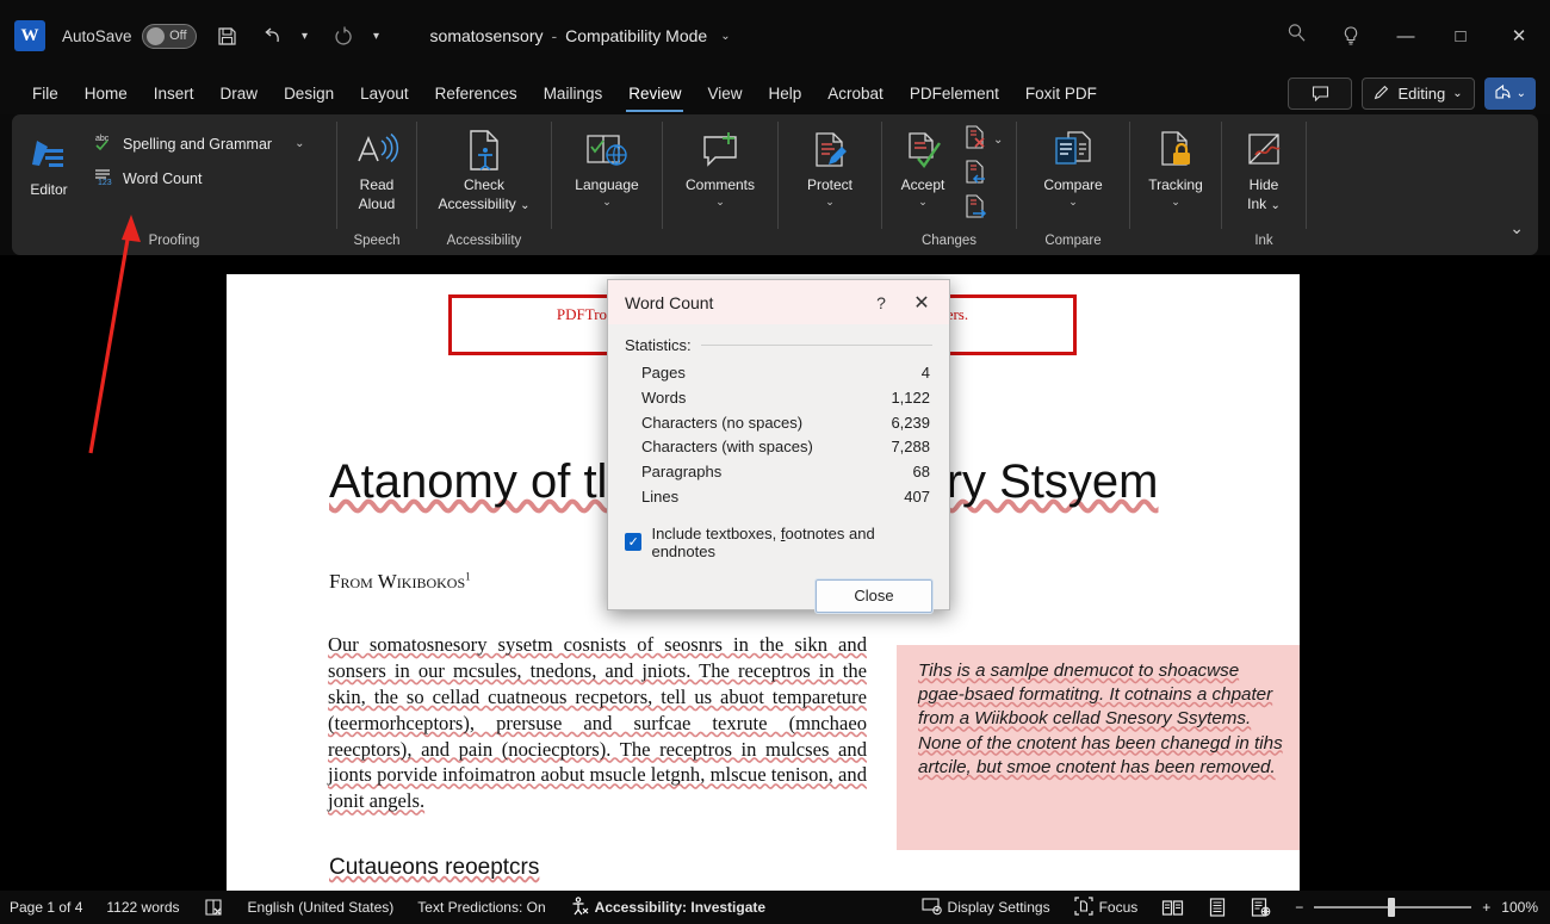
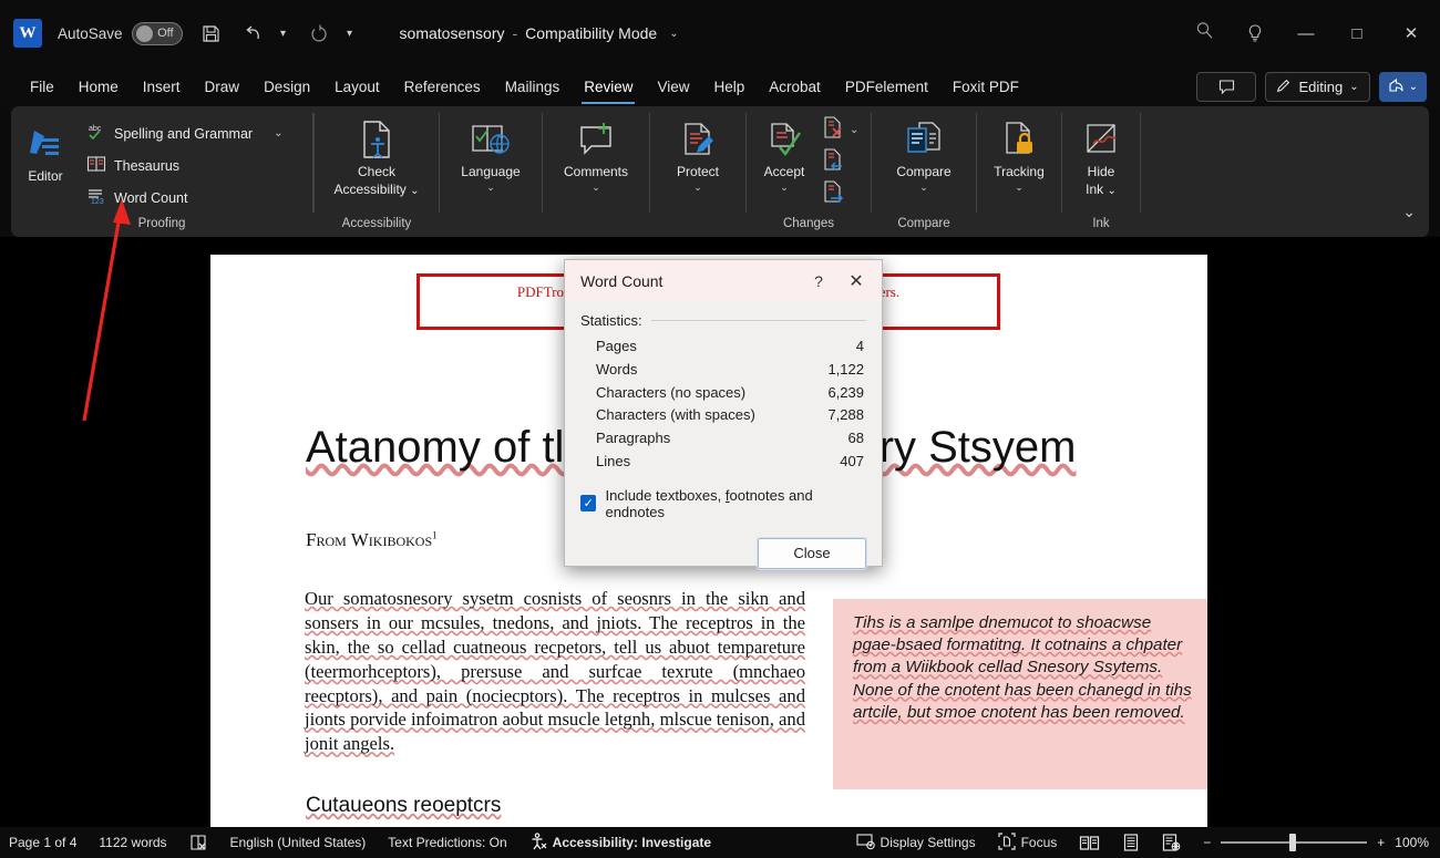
  W
  AutoSave
  Off
  ▾
  ▾
  somatosensory
  -
  Compatibility Mode
  ⌄
  —
  □
  ✕
  File
  Home
  Insert
  Draw
  Design
  Layout
  References
  Mailings
  Review
  View
  Help
  Acrobat
  PDFelement
  Foxit PDF
  Editing
  ⌄
  ⌄
  Editor
  Spelling and Grammar
  ⌄
+ Thesaurus
  Word Count
  Proofing
- Read
- Aloud
- Speech
  Check
  Accessibility ⌄
  Accessibility
  Language
  ⌄
  Comments
  ⌄
  Protect
  ⌄
  Accept
  ⌄
  ⌄
  Changes
  Compare
  ⌄
  Compare
  Tracking
  ⌄
  Hide
  Ink ⌄
  Ink
  ⌄
  Atanomy of tl ry Stsyem
  From Wikibokos1
  Our somatosnesory sysetm cosnists of seosnrs in the sikn and sonsers in our mcsules, tnedons, and jniots. The receptros in the skin, the so cellad cuatneous recpetors, tell us abuot tempareture (teermorhceptors), prersuse and surfcae texrute (mnchaeo reecptors), and pain (nociecptors). The receptros in mulcses and jionts porvide infoimatron aobut msucle letgnh, mlscue tenison, and jonit angels.
  Cutaueons reoeptcrs
  Tihs is a samlpe dnemucot to shoacwse pgae-bsaed formatitng. It cotnains a chpater from a Wiikbook cellad Snesory Ssytems. None of the cnotent has been chanegd in tihs artcile, but smoe cnotent has been removed.
  Word Count
  ?
  ✕
  Statistics:
  Pages
  4
  Words
  1,122
  Characters (no spaces)
  6,239
  Characters (with spaces)
  7,288
  Paragraphs
  68
  Lines
  407
  ✓
  Include textboxes, footnotes and endnotes
  Close
  Page 1 of 4
  1122 words
  English (United States)
  Text Predictions: On
  Accessibility: Investigate
  Display Settings
  Focus
  −
  +
  100%
